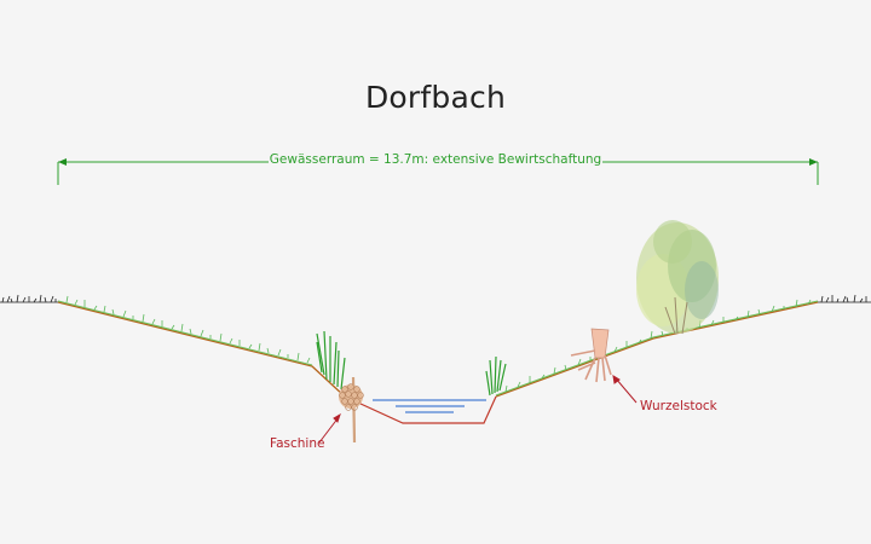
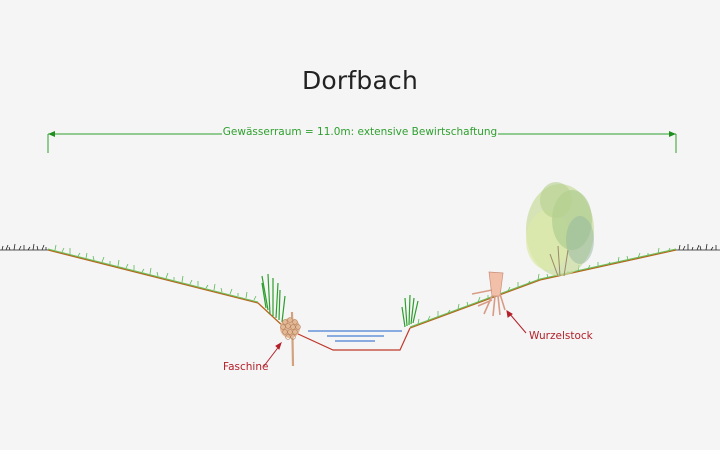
  Dorfbach
- Gewässerraum = 13.7m: extensive Bewirtschaftung
+ Gewässerraum = 11.0m: extensive Bewirtschaftung
  Faschine
  Wurzelstock
